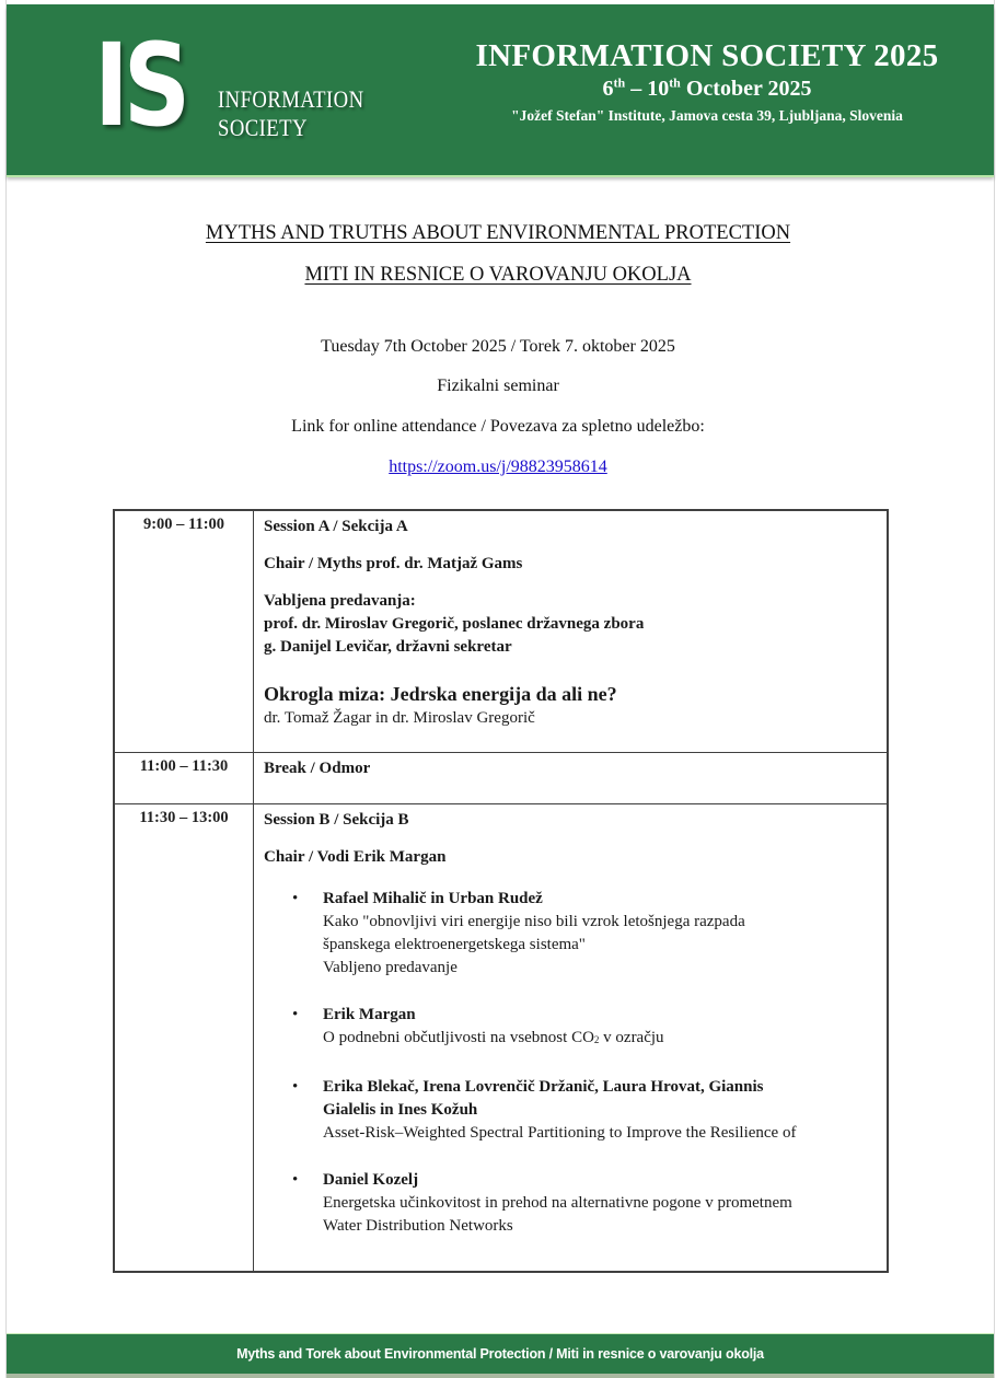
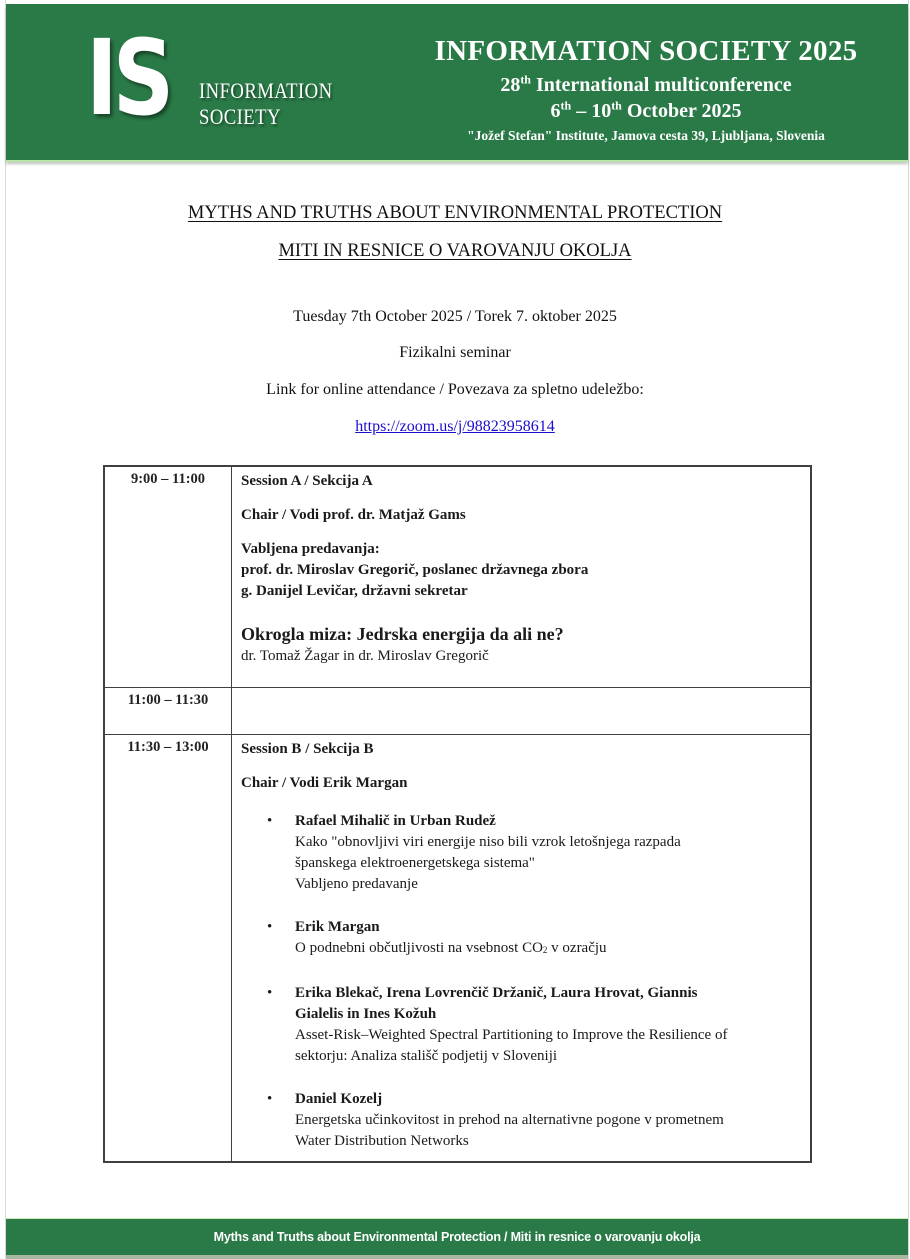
  IS
  INFORMATION
  SOCIETY
  INFORMATION SOCIETY 2025
+ 28th International multiconference
  6th – 10th October 2025
  "Jožef Stefan" Institute, Jamova cesta 39, Ljubljana, Slovenia
  MYTHS AND TRUTHS ABOUT ENVIRONMENTAL PROTECTION
  MITI IN RESNICE O VAROVANJU OKOLJA
  Tuesday 7th October 2025 / Torek 7. oktober 2025
  Fizikalni seminar
  Link for online attendance / Povezava za spletno udeležbo:
  https://zoom.us/j/98823958614
  9:00 – 11:00
  Session A / Sekcija A
- Chair / Myths prof. dr. Matjaž Gams
+ Chair / Vodi prof. dr. Matjaž Gams
  Vabljena predavanja:
  prof. dr. Miroslav Gregorič, poslanec državnega zbora
  g. Danijel Levičar, državni sekretar
  Okrogla miza: Jedrska energija da ali ne?
  dr. Tomaž Žagar in dr. Miroslav Gregorič
  11:00 – 11:30
- Break / Odmor
  11:30 – 13:00
  Session B / Sekcija B
  Chair / Vodi Erik Margan
  •
  Rafael Mihalič in Urban Rudež
  Kako "obnovljivi viri energije niso bili vzrok letošnjega razpada
  španskega elektroenergetskega sistema"
  Vabljeno predavanje
  •
  Erik Margan
  O podnebni občutljivosti na vsebnost CO2 v ozračju
  •
  Erika Blekač, Irena Lovrenčič Držanič, Laura Hrovat, Giannis
  Gialelis in Ines Kožuh
  Asset-Risk–Weighted Spectral Partitioning to Improve the Resilience of
+ sektorju: Analiza stališč podjetij v Sloveniji
  •
  Daniel Kozelj
  Energetska učinkovitost in prehod na alternativne pogone v prometnem
  Water Distribution Networks
- Myths and Torek about Environmental Protection / Miti in resnice o varovanju okolja
+ Myths and Truths about Environmental Protection / Miti in resnice o varovanju okolja
